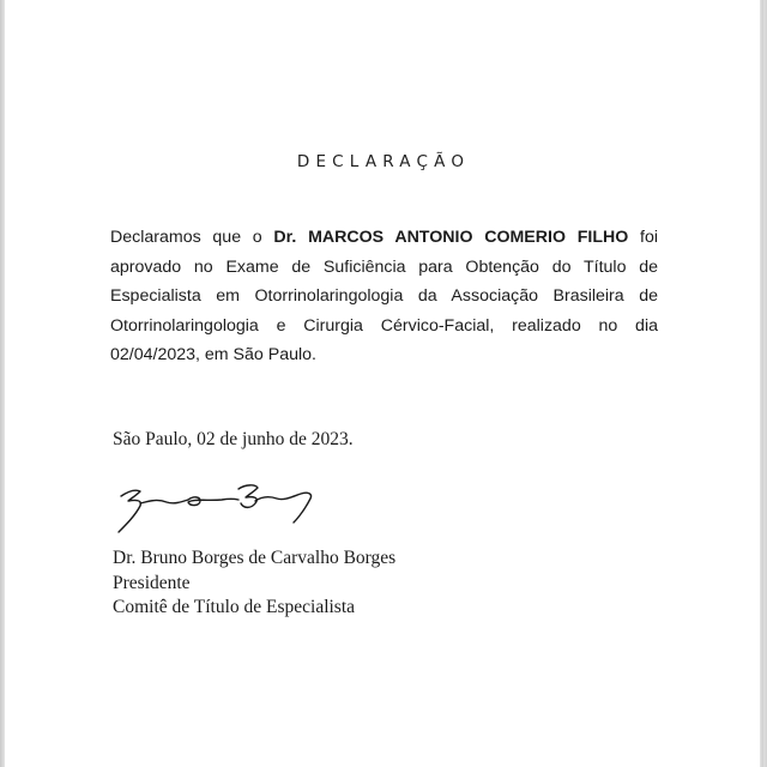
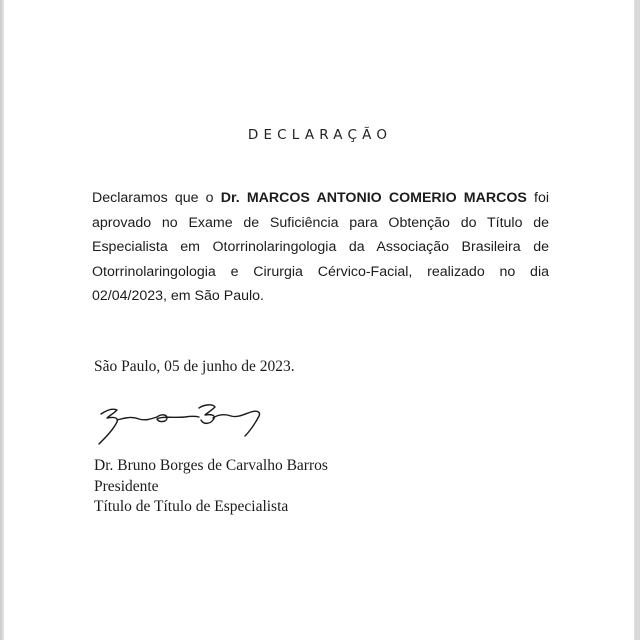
  DECLARAÇÃO
- Declaramos que o Dr. MARCOS ANTONIO COMERIO FILHO foi aprovado no Exame de Suficiência para Obtenção do Título de Especialista em Otorrinolaringologia da Associação Brasileira de Otorrinolaringologia e Cirurgia Cérvico-Facial, realizado no dia 02/04/2023, em São Paulo.
+ Declaramos que o Dr. MARCOS ANTONIO COMERIO MARCOS foi aprovado no Exame de Suficiência para Obtenção do Título de Especialista em Otorrinolaringologia da Associação Brasileira de Otorrinolaringologia e Cirurgia Cérvico-Facial, realizado no dia 02/04/2023, em São Paulo.
- São Paulo, 02 de junho de 2023.
+ São Paulo, 05 de junho de 2023.
- Dr. Bruno Borges de Carvalho Borges
+ Dr. Bruno Borges de Carvalho Barros
  Presidente
- Comitê de Título de Especialista
+ Título de Título de Especialista
